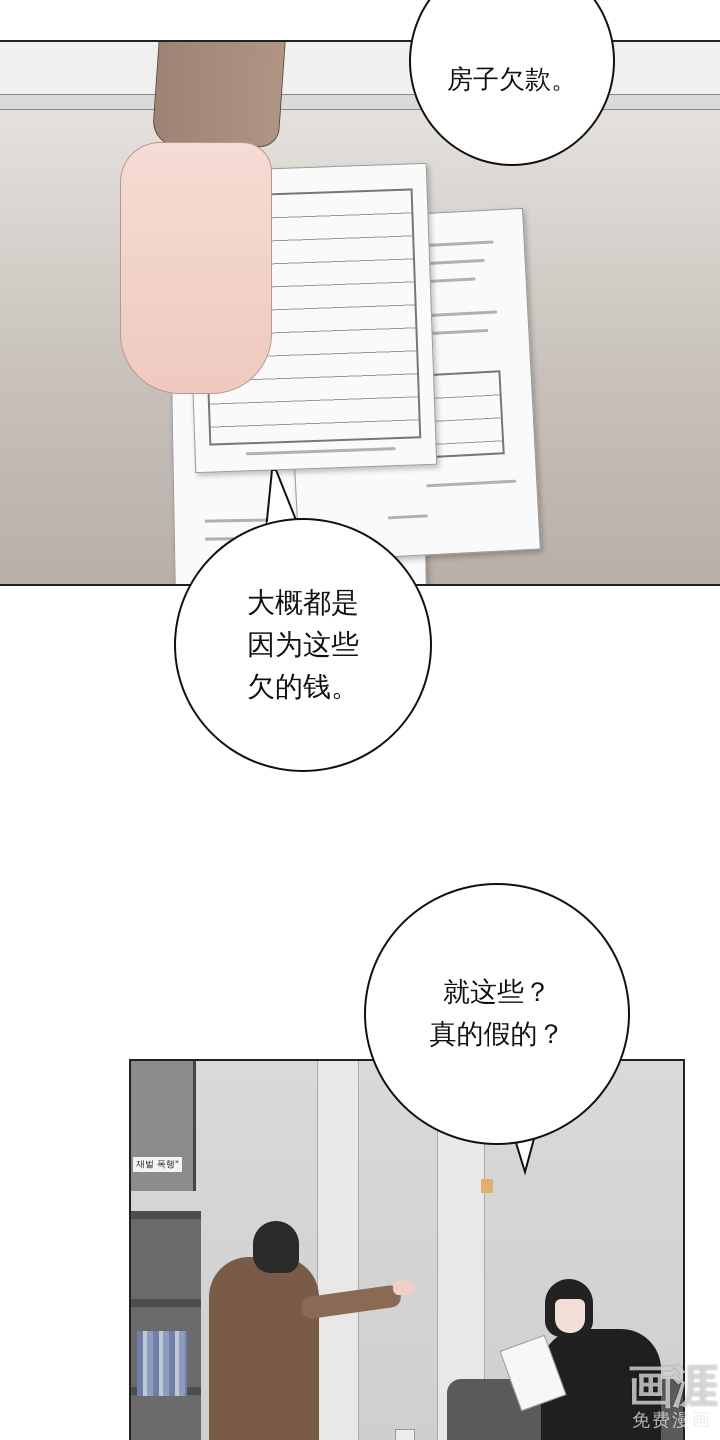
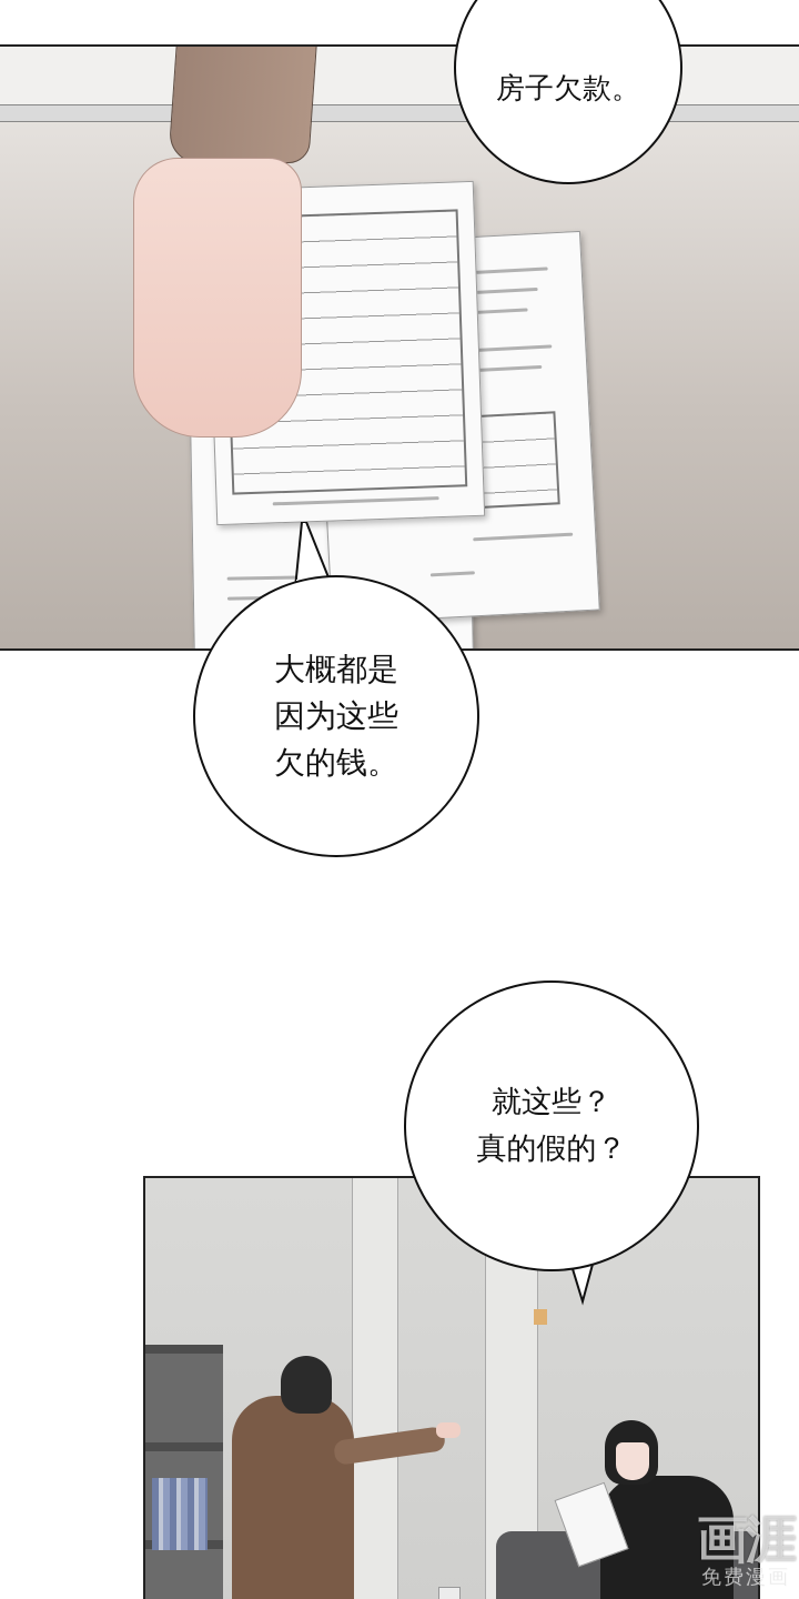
  房子欠款。
  大概都是
  因为这些
  欠的钱。
- 재벌 폭행"
  就这些？
  真的假的？
  画涯
  免费漫画
